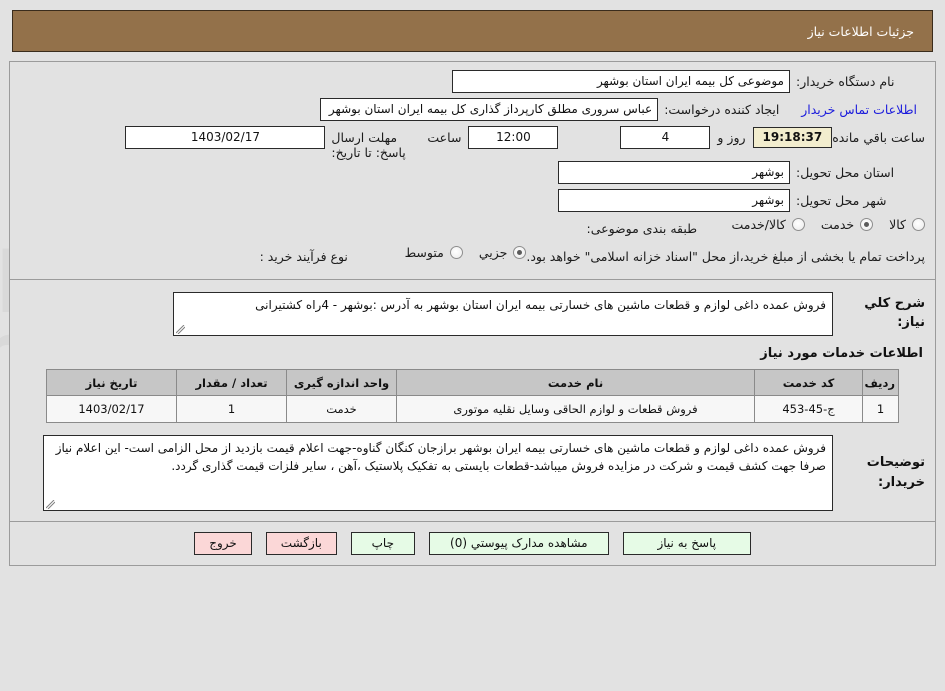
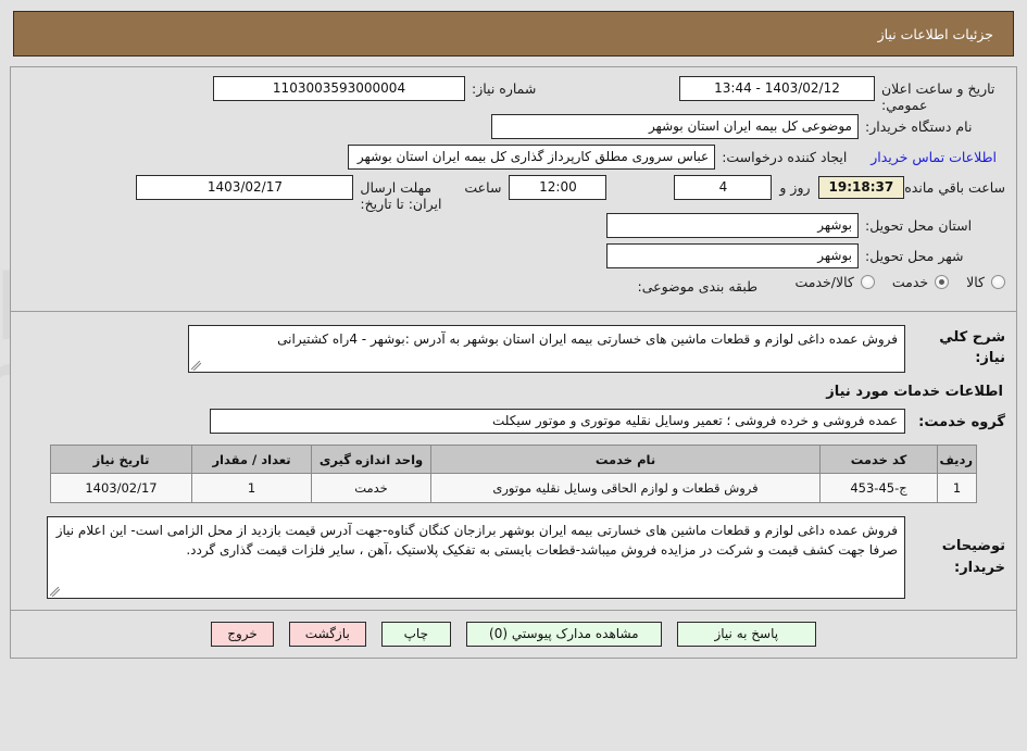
  جزئیات اطلاعات نیاز
+ تاریخ و ساعت اعلان عمومي:
+ 1403/02/12 - 13:44
+ شماره نیاز:
+ 1103003593000004
  نام دستگاه خریدار:
  موضوعی کل بیمه ایران استان بوشهر
  اطلاعات تماس خریدار
  ایجاد کننده درخواست:
  عباس سروری مطلق کارپرداز گذاری کل بیمه ایران استان بوشهر
  ساعت باقي مانده
  19:18:37
  روز و
  4
  12:00
  ساعت
- مهلت ارسال پاسخ: تا تاریخ:
+ مهلت ارسال ایران: تا تاریخ:
  1403/02/17
  استان محل تحویل:
  بوشهر
  شهر محل تحویل:
  بوشهر
  کالا
  خدمت
  کالا/خدمت
  طبقه بندی موضوعی:
- پرداخت تمام یا بخشی از مبلغ خرید،از محل "اسناد خزانه اسلامی" خواهد بود.
- جزیي
- متوسط
- نوع فرآیند خرید :
  شرح کلي نیاز:
  فروش عمده داغی لوازم و قطعات ماشین های خسارتی بیمه ایران استان بوشهر به آدرس :بوشهر - 4راه کشتیرانی
  اطلاعات خدمات مورد نیاز
+ گروه خدمت:
+ عمده فروشی و خرده فروشی ؛ تعمیر وسایل نقلیه موتوری و موتور سیکلت
  ردیف	کد خدمت	نام خدمت	واحد اندازه گیری	تعداد / مقدار	تاریخ نیاز
  1	ج-45-453	فروش قطعات و لوازم الحاقی وسایل نقلیه موتوری	خدمت	1	1403/02/17
  توضیحات خریدار:
- فروش عمده داغی لوازم و قطعات ماشین های خسارتی بیمه ایران بوشهر برازجان کنگان گناوه-جهت اعلام قیمت بازدید از محل الزامی است- این اعلام نیاز صرفا جهت کشف قیمت و شرکت در مزایده فروش میباشد-قطعات بایستی به تفکیک پلاستیک ،آهن ، سایر فلزات قیمت گذاری گردد.
+ فروش عمده داغی لوازم و قطعات ماشین های خسارتی بیمه ایران بوشهر برازجان کنگان گناوه-جهت آدرس قیمت بازدید از محل الزامی است- این اعلام نیاز صرفا جهت کشف قیمت و شرکت در مزایده فروش میباشد-قطعات بایستی به تفکیک پلاستیک ،آهن ، سایر فلزات قیمت گذاری گردد.
  پاسخ به نیاز
  مشاهده مدارک پیوستي (0)
  چاپ
  بازگشت
  خروج
